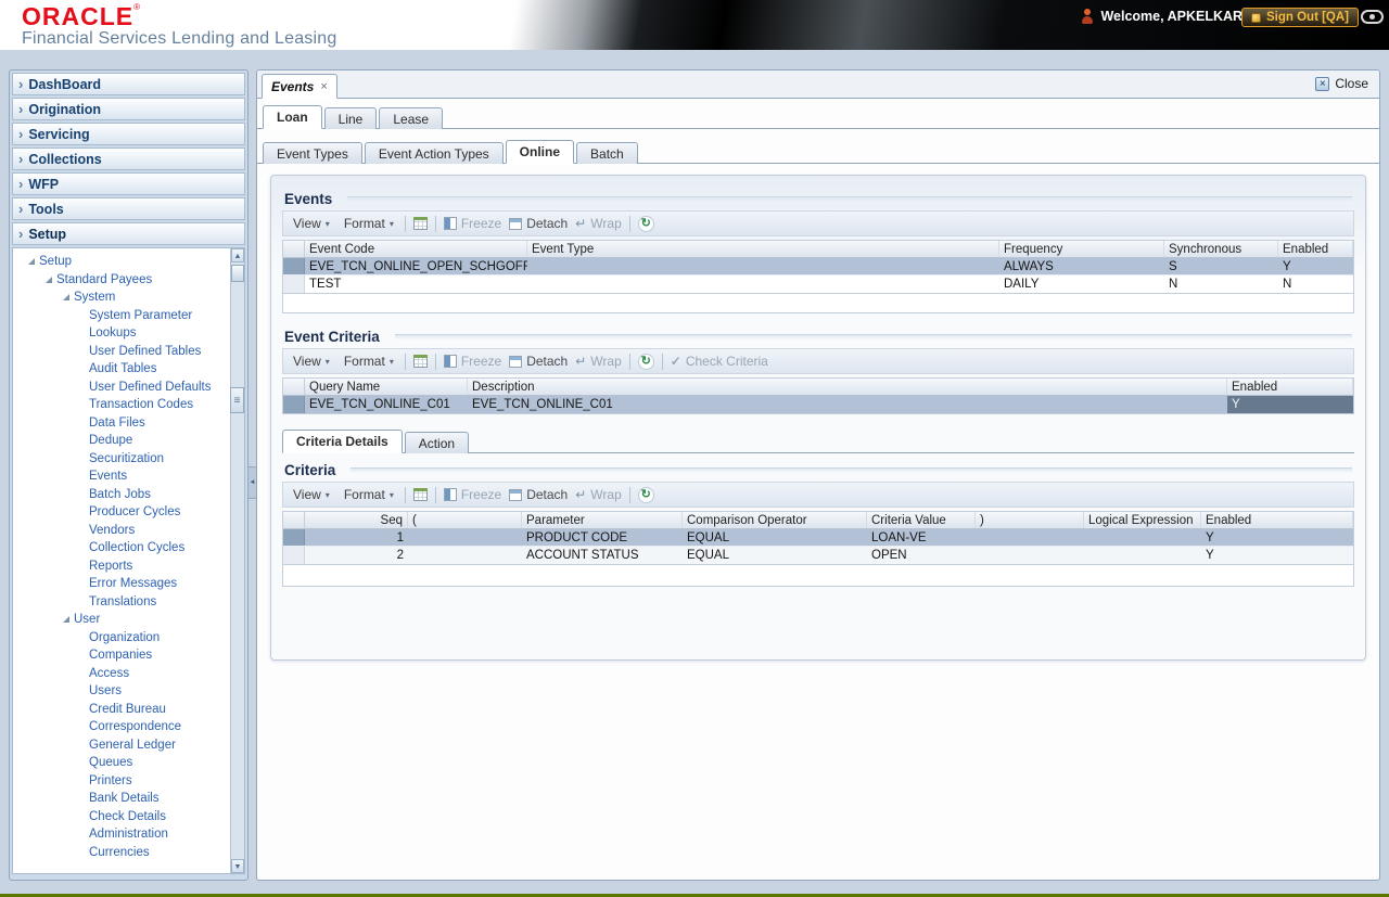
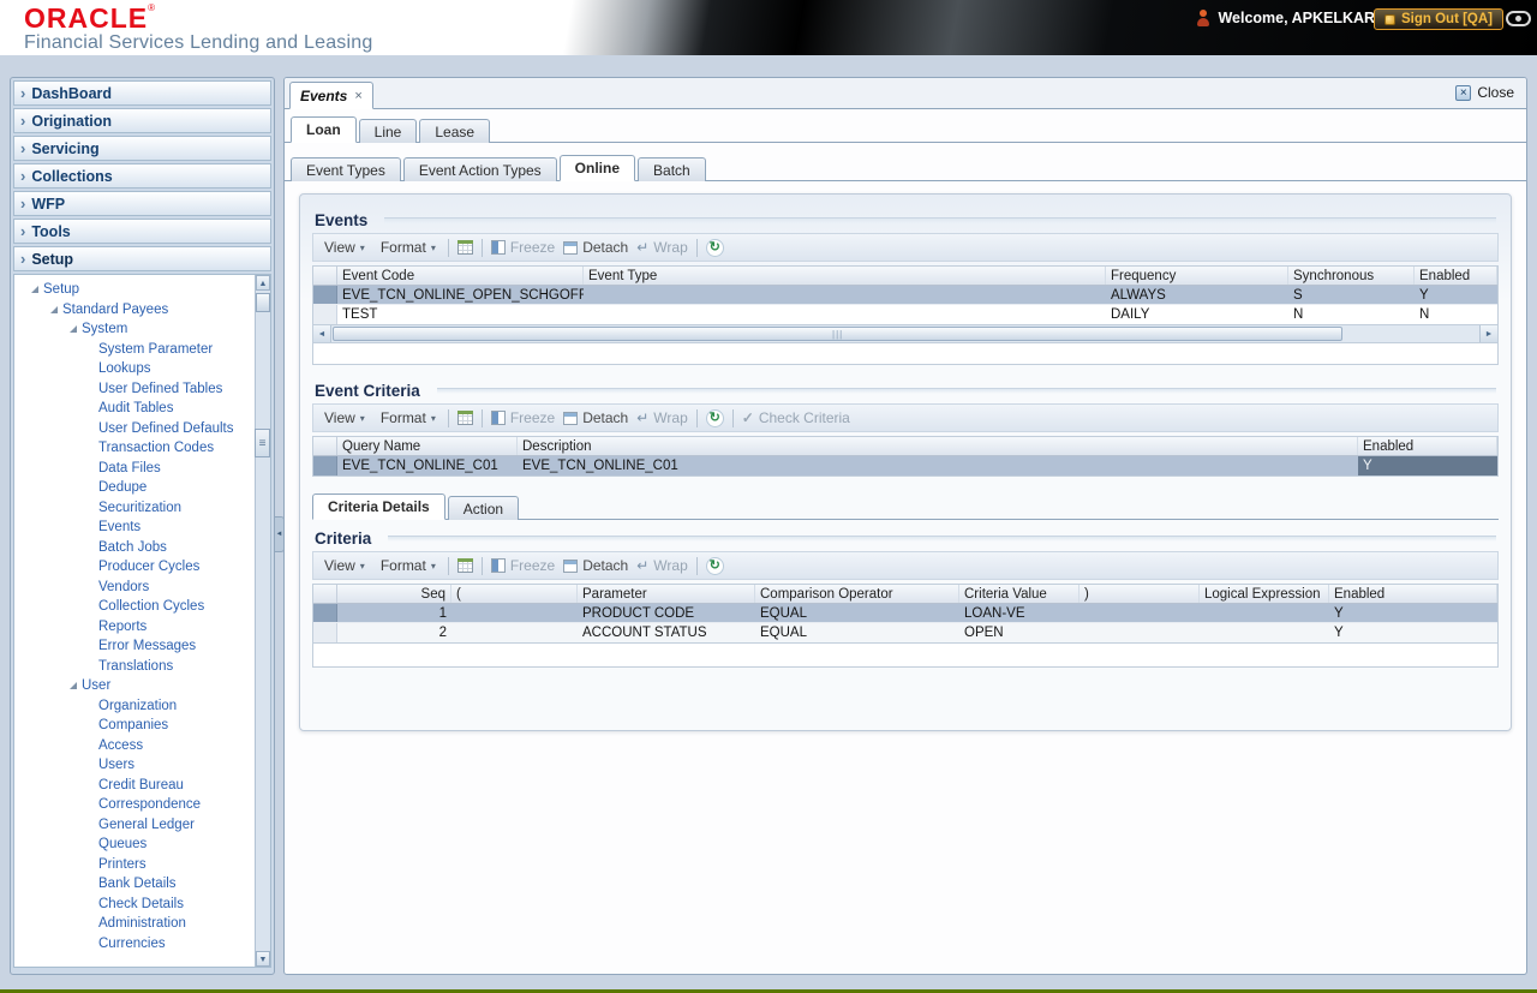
  ORACLE®
  Financial Services Lending and Leasing
  Welcome, APKELKAR
  Sign Out [QA]
  ›
  DashBoard
  ›
  Origination
  ›
  Servicing
  ›
  Collections
  ›
  WFP
  ›
  Tools
  ›
  Setup
  Setup
  Standard Payees
  System
  System Parameter
  Lookups
  User Defined Tables
  Audit Tables
  User Defined Defaults
  Transaction Codes
  Data Files
  Dedupe
  Securitization
  Events
  Batch Jobs
  Producer Cycles
  Vendors
  Collection Cycles
  Reports
  Error Messages
  Translations
  User
  Organization
  Companies
  Access
  Users
  Credit Bureau
  Correspondence
  General Ledger
  Queues
  Printers
  Bank Details
  Check Details
  Administration
  Currencies
  ≡
  Events
  ×
  ×
  Close
  Loan
  Line
  Lease
  Event Types
  Event Action Types
  Online
  Batch
  Events
  View
  ▾
  Format
  ▾
  Freeze
  Detach
  ↵
  Wrap
  ↻
  Event Code
  Event Type
  Frequency
  Synchronous
  Enabled
  EVE_TCN_ONLINE_OPEN_SCHGOFF
  ALWAYS
  S
  Y
  TEST
  DAILY
  N
  N
+ |||
  Event Criteria
  View
  ▾
  Format
  ▾
  Freeze
  Detach
  ↵
  Wrap
  ↻
  ✓
  Check Criteria
  Query Name
  Description
  Enabled
  EVE_TCN_ONLINE_C01
  EVE_TCN_ONLINE_C01
  Y
  Criteria Details
  Action
  Criteria
  View
  ▾
  Format
  ▾
  Freeze
  Detach
  ↵
  Wrap
  ↻
  Seq
  (
  Parameter
  Comparison Operator
  Criteria Value
  )
  Logical Expression
  Enabled
  1
  PRODUCT CODE
  EQUAL
  LOAN-VE
  Y
  2
  ACCOUNT STATUS
  EQUAL
  OPEN
  Y
